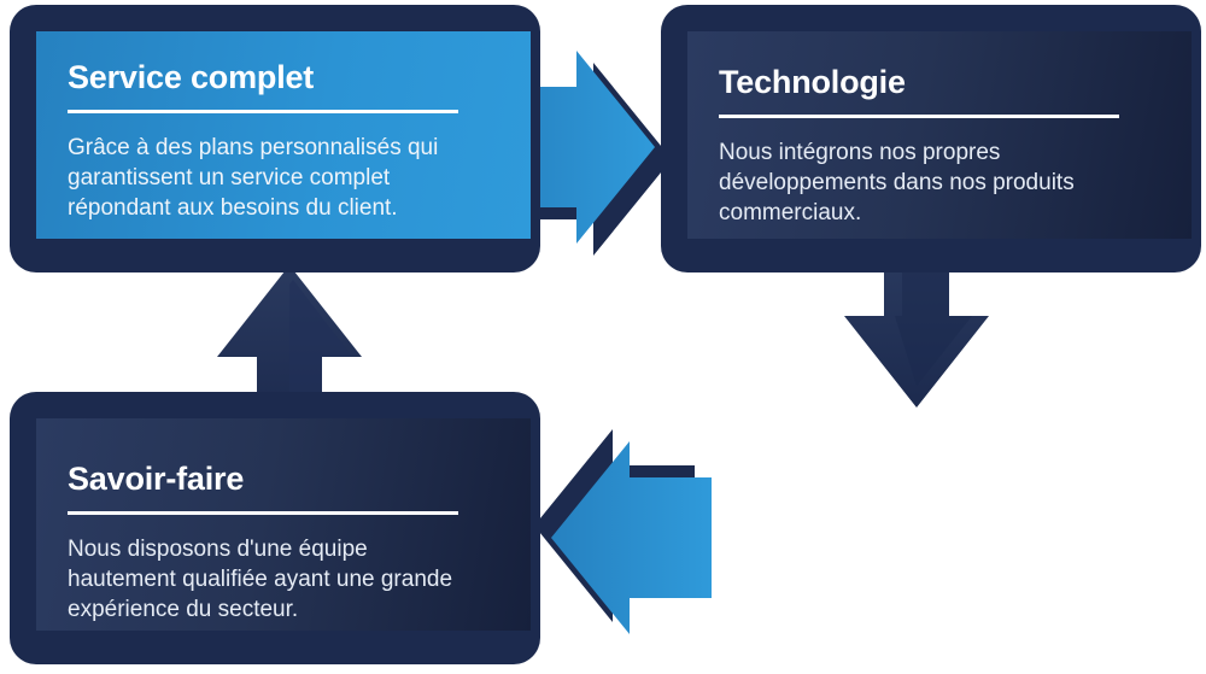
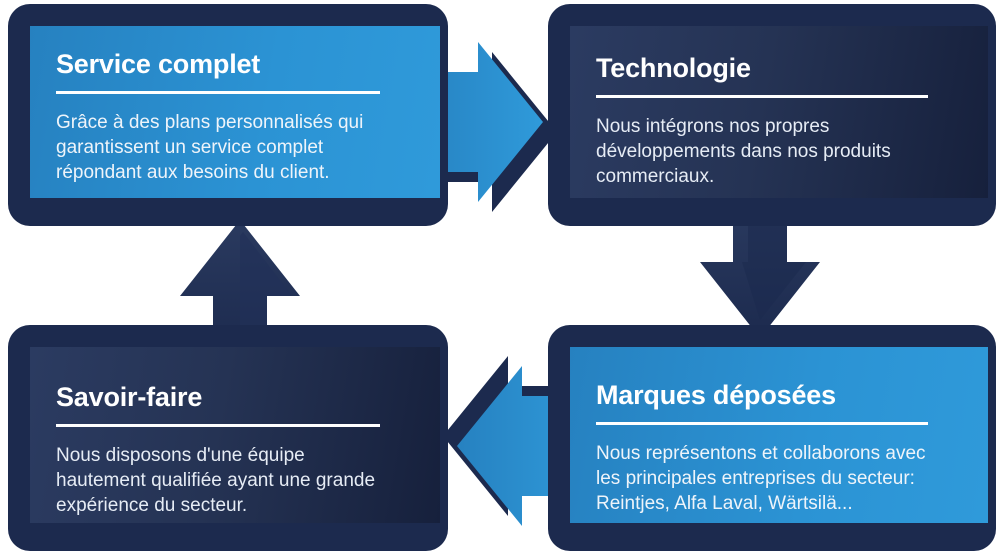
  Service complet
  Grâce à des plans personnalisés qui garantissent un service complet répondant aux besoins du client.
  Technologie
  Nous intégrons nos propres développements dans nos produits commerciaux.
  Savoir-faire
  Nous disposons d'une équipe hautement qualifiée ayant une grande expérience du secteur.
+ Marques déposées
+ Nous représentons et collaborons avec les principales entreprises du secteur: Reintjes, Alfa Laval, Wärtsilä...
